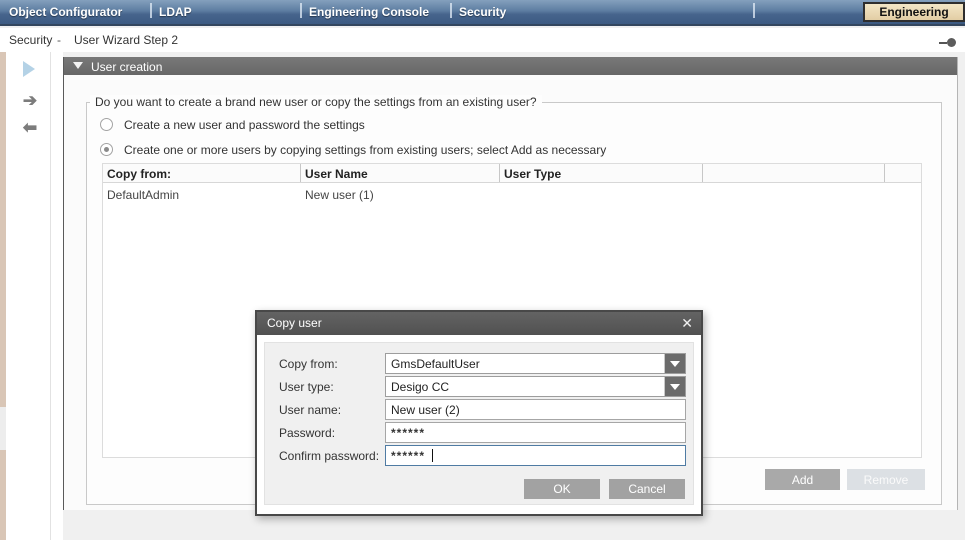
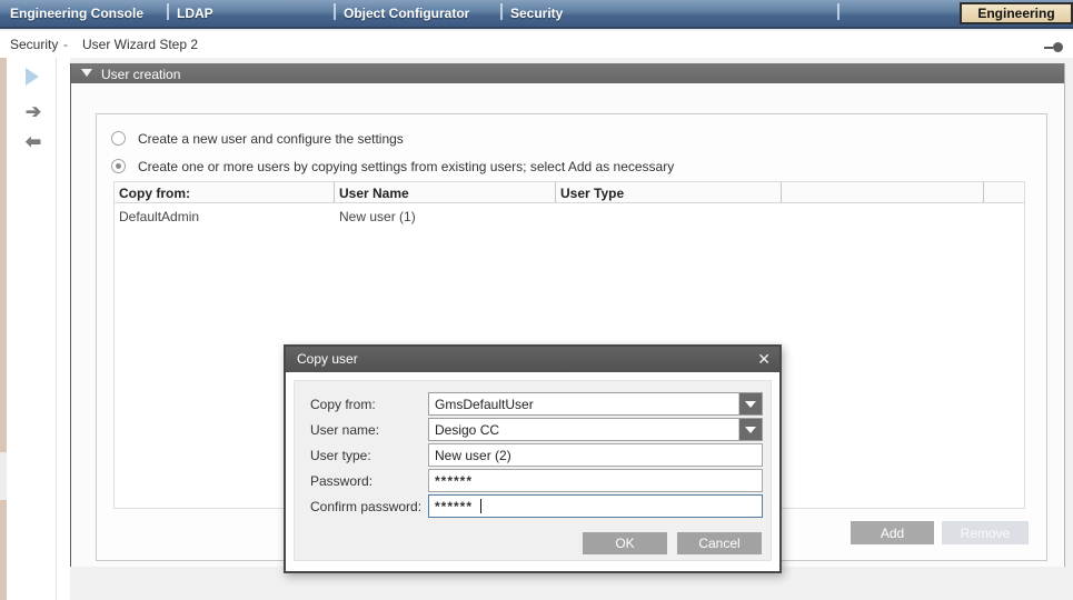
- Object Configurator
+ Engineering Console
  LDAP
- Engineering Console
+ Object Configurator
  Security
  Engineering
  Security
  -
  User Wizard Step 2
  ➔
  ⬅
  User creation
- Do you want to create a brand new user or copy the settings from an existing user?
- Create a new user and password the settings
+ Create a new user and configure the settings
  Create one or more users by copying settings from existing users; select Add as necessary
  Copy from:
  User Name
  User Type
  DefaultAdmin
  New user (1)
  Add
  Remove
  Copy user
  ✕
  Copy from:
  GmsDefaultUser
- User type:
+ User name:
  Desigo CC
- User name:
+ User type:
  New user (2)
  Password:
  ******
  Confirm password:
  ******
  OK
  Cancel
